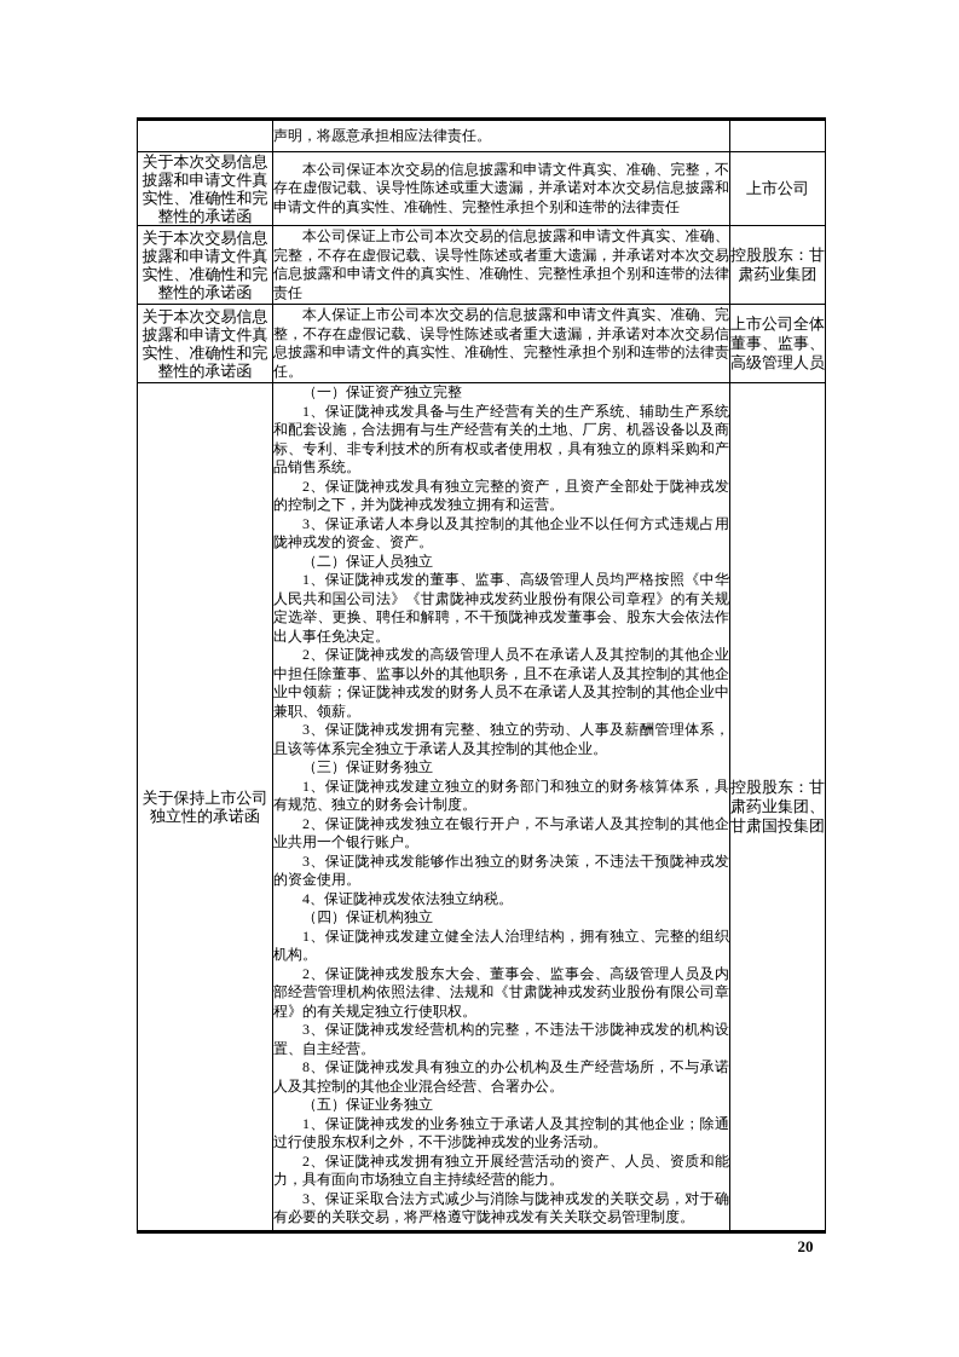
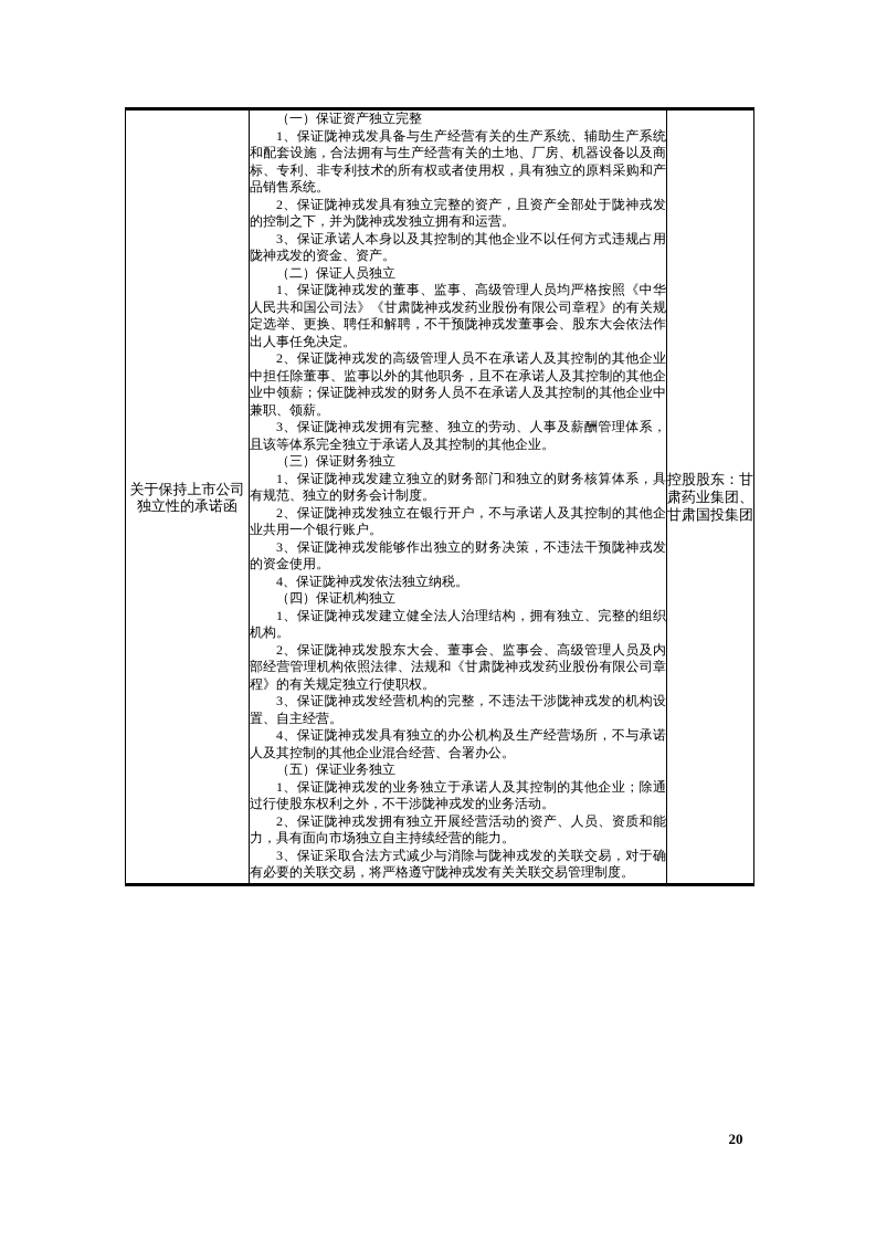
- 	声明，将愿意承担相应法律责任。
- 关于本次交易信息披露和申请文件真实性、准确性和完整性的承诺函	本公司保证本次交易的信息披露和申请文件真实、准确、完整，不存在虚假记载、误导性陈述或重大遗漏，并承诺对本次交易信息披露和申请文件的真实性、准确性、完整性承担个别和连带的法律责任	上市公司
- 关于本次交易信息披露和申请文件真实性、准确性和完整性的承诺函	本公司保证上市公司本次交易的信息披露和申请文件真实、准确、完整，不存在虚假记载、误导性陈述或者重大遗漏，并承诺对本次交易信息披露和申请文件的真实性、准确性、完整性承担个别和连带的法律责任	控股股东：甘肃药业集团
- 关于本次交易信息披露和申请文件真实性、准确性和完整性的承诺函	本人保证上市公司本次交易的信息披露和申请文件真实、准确、完整，不存在虚假记载、误导性陈述或者重大遗漏，并承诺对本次交易信息披露和申请文件的真实性、准确性、完整性承担个别和连带的法律责任。	上市公司全体董事、监事、高级管理人员
- 关于保持上市公司独立性的承诺函	（一）保证资产独立完整 1、保证陇神戎发具备与生产经营有关的生产系统、辅助生产系统和配套设施，合法拥有与生产经营有关的土地、厂房、机器设备以及商标、专利、非专利技术的所有权或者使用权，具有独立的原料采购和产品销售系统。 2、保证陇神戎发具有独立完整的资产，且资产全部处于陇神戎发的控制之下，并为陇神戎发独立拥有和运营。 3、保证承诺人本身以及其控制的其他企业不以任何方式违规占用陇神戎发的资金、资产。 （二）保证人员独立 1、保证陇神戎发的董事、监事、高级管理人员均严格按照《中华人民共和国公司法》《甘肃陇神戎发药业股份有限公司章程》的有关规定选举、更换、聘任和解聘，不干预陇神戎发董事会、股东大会依法作出人事任免决定。 2、保证陇神戎发的高级管理人员不在承诺人及其控制的其他企业中担任除董事、监事以外的其他职务，且不在承诺人及其控制的其他企业中领薪；保证陇神戎发的财务人员不在承诺人及其控制的其他企业中兼职、领薪。 3、保证陇神戎发拥有完整、独立的劳动、人事及薪酬管理体系，且该等体系完全独立于承诺人及其控制的其他企业。 （三）保证财务独立 1、保证陇神戎发建立独立的财务部门和独立的财务核算体系，具有规范、独立的财务会计制度。 2、保证陇神戎发独立在银行开户，不与承诺人及其控制的其他企业共用一个银行账户。 3、保证陇神戎发能够作出独立的财务决策，不违法干预陇神戎发的资金使用。 4、保证陇神戎发依法独立纳税。 （四）保证机构独立 1、保证陇神戎发建立健全法人治理结构，拥有独立、完整的组织机构。 2、保证陇神戎发股东大会、董事会、监事会、高级管理人员及内部经营管理机构依照法律、法规和《甘肃陇神戎发药业股份有限公司章程》的有关规定独立行使职权。 3、保证陇神戎发经营机构的完整，不违法干涉陇神戎发的机构设置、自主经营。 8、保证陇神戎发具有独立的办公机构及生产经营场所，不与承诺人及其控制的其他企业混合经营、合署办公。 （五）保证业务独立 1、保证陇神戎发的业务独立于承诺人及其控制的其他企业；除通过行使股东权利之外，不干涉陇神戎发的业务活动。 2、保证陇神戎发拥有独立开展经营活动的资产、人员、资质和能力，具有面向市场独立自主持续经营的能力。 3、保证采取合法方式减少与消除与陇神戎发的关联交易，对于确有必要的关联交易，将严格遵守陇神戎发有关关联交易管理制度。	控股股东：甘肃药业集团、甘肃国投集团
+ 关于保持上市公司独立性的承诺函	（一）保证资产独立完整 1、保证陇神戎发具备与生产经营有关的生产系统、辅助生产系统和配套设施，合法拥有与生产经营有关的土地、厂房、机器设备以及商标、专利、非专利技术的所有权或者使用权，具有独立的原料采购和产品销售系统。 2、保证陇神戎发具有独立完整的资产，且资产全部处于陇神戎发的控制之下，并为陇神戎发独立拥有和运营。 3、保证承诺人本身以及其控制的其他企业不以任何方式违规占用陇神戎发的资金、资产。 （二）保证人员独立 1、保证陇神戎发的董事、监事、高级管理人员均严格按照《中华人民共和国公司法》《甘肃陇神戎发药业股份有限公司章程》的有关规定选举、更换、聘任和解聘，不干预陇神戎发董事会、股东大会依法作出人事任免决定。 2、保证陇神戎发的高级管理人员不在承诺人及其控制的其他企业中担任除董事、监事以外的其他职务，且不在承诺人及其控制的其他企业中领薪；保证陇神戎发的财务人员不在承诺人及其控制的其他企业中兼职、领薪。 3、保证陇神戎发拥有完整、独立的劳动、人事及薪酬管理体系，且该等体系完全独立于承诺人及其控制的其他企业。 （三）保证财务独立 1、保证陇神戎发建立独立的财务部门和独立的财务核算体系，具有规范、独立的财务会计制度。 2、保证陇神戎发独立在银行开户，不与承诺人及其控制的其他企业共用一个银行账户。 3、保证陇神戎发能够作出独立的财务决策，不违法干预陇神戎发的资金使用。 4、保证陇神戎发依法独立纳税。 （四）保证机构独立 1、保证陇神戎发建立健全法人治理结构，拥有独立、完整的组织机构。 2、保证陇神戎发股东大会、董事会、监事会、高级管理人员及内部经营管理机构依照法律、法规和《甘肃陇神戎发药业股份有限公司章程》的有关规定独立行使职权。 3、保证陇神戎发经营机构的完整，不违法干涉陇神戎发的机构设置、自主经营。 4、保证陇神戎发具有独立的办公机构及生产经营场所，不与承诺人及其控制的其他企业混合经营、合署办公。 （五）保证业务独立 1、保证陇神戎发的业务独立于承诺人及其控制的其他企业；除通过行使股东权利之外，不干涉陇神戎发的业务活动。 2、保证陇神戎发拥有独立开展经营活动的资产、人员、资质和能力，具有面向市场独立自主持续经营的能力。 3、保证采取合法方式减少与消除与陇神戎发的关联交易，对于确有必要的关联交易，将严格遵守陇神戎发有关关联交易管理制度。	控股股东：甘肃药业集团、甘肃国投集团
  20
